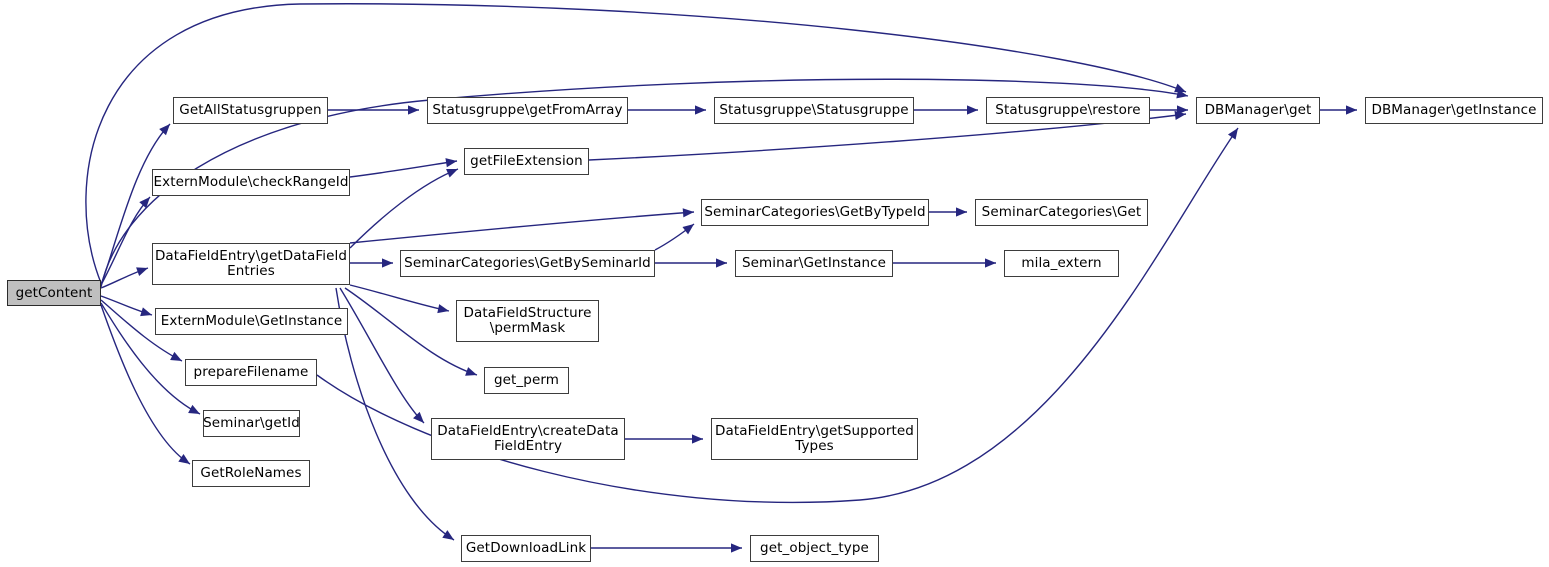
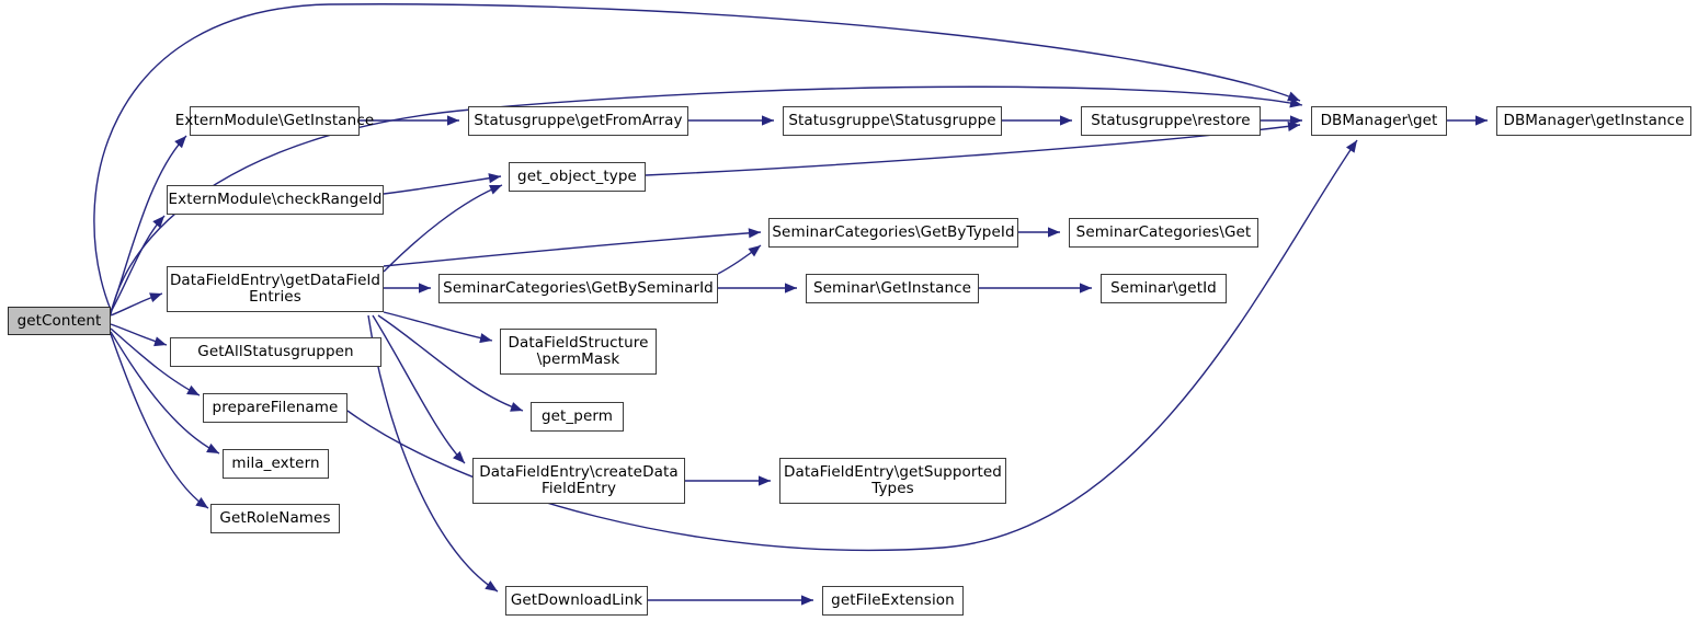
  getContent
- GetAllStatusgruppen
+ ExternModule\GetInstance
  ExternModule\checkRangeId
  DataFieldEntry\getDataField
  Entries
- ExternModule\GetInstance
+ GetAllStatusgruppen
  prepareFilename
- Seminar\getId
+ mila_extern
  GetRoleNames
  Statusgruppe\getFromArray
- getFileExtension
+ get_object_type
  SeminarCategories\GetBySeminarId
  DataFieldStructure
  \permMask
  get_perm
  DataFieldEntry\createData
  FieldEntry
  GetDownloadLink
  Statusgruppe\Statusgruppe
  SeminarCategories\GetByTypeId
  Seminar\GetInstance
  DataFieldEntry\getSupported
  Types
- get_object_type
+ getFileExtension
  Statusgruppe\restore
  SeminarCategories\Get
- mila_extern
+ Seminar\getId
  DBManager\get
  DBManager\getInstance
